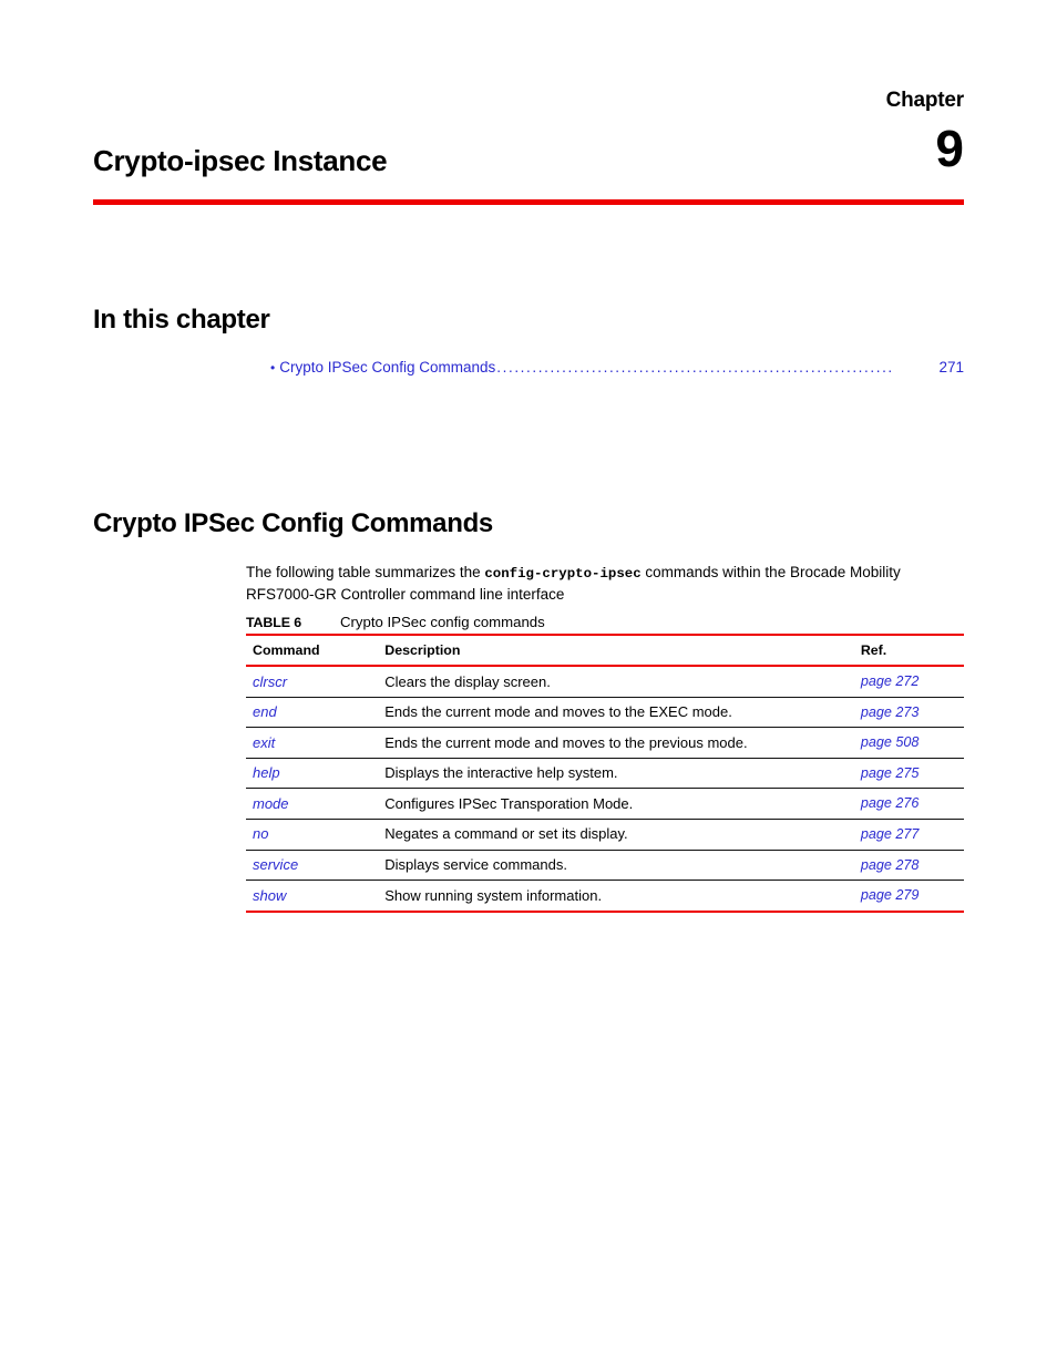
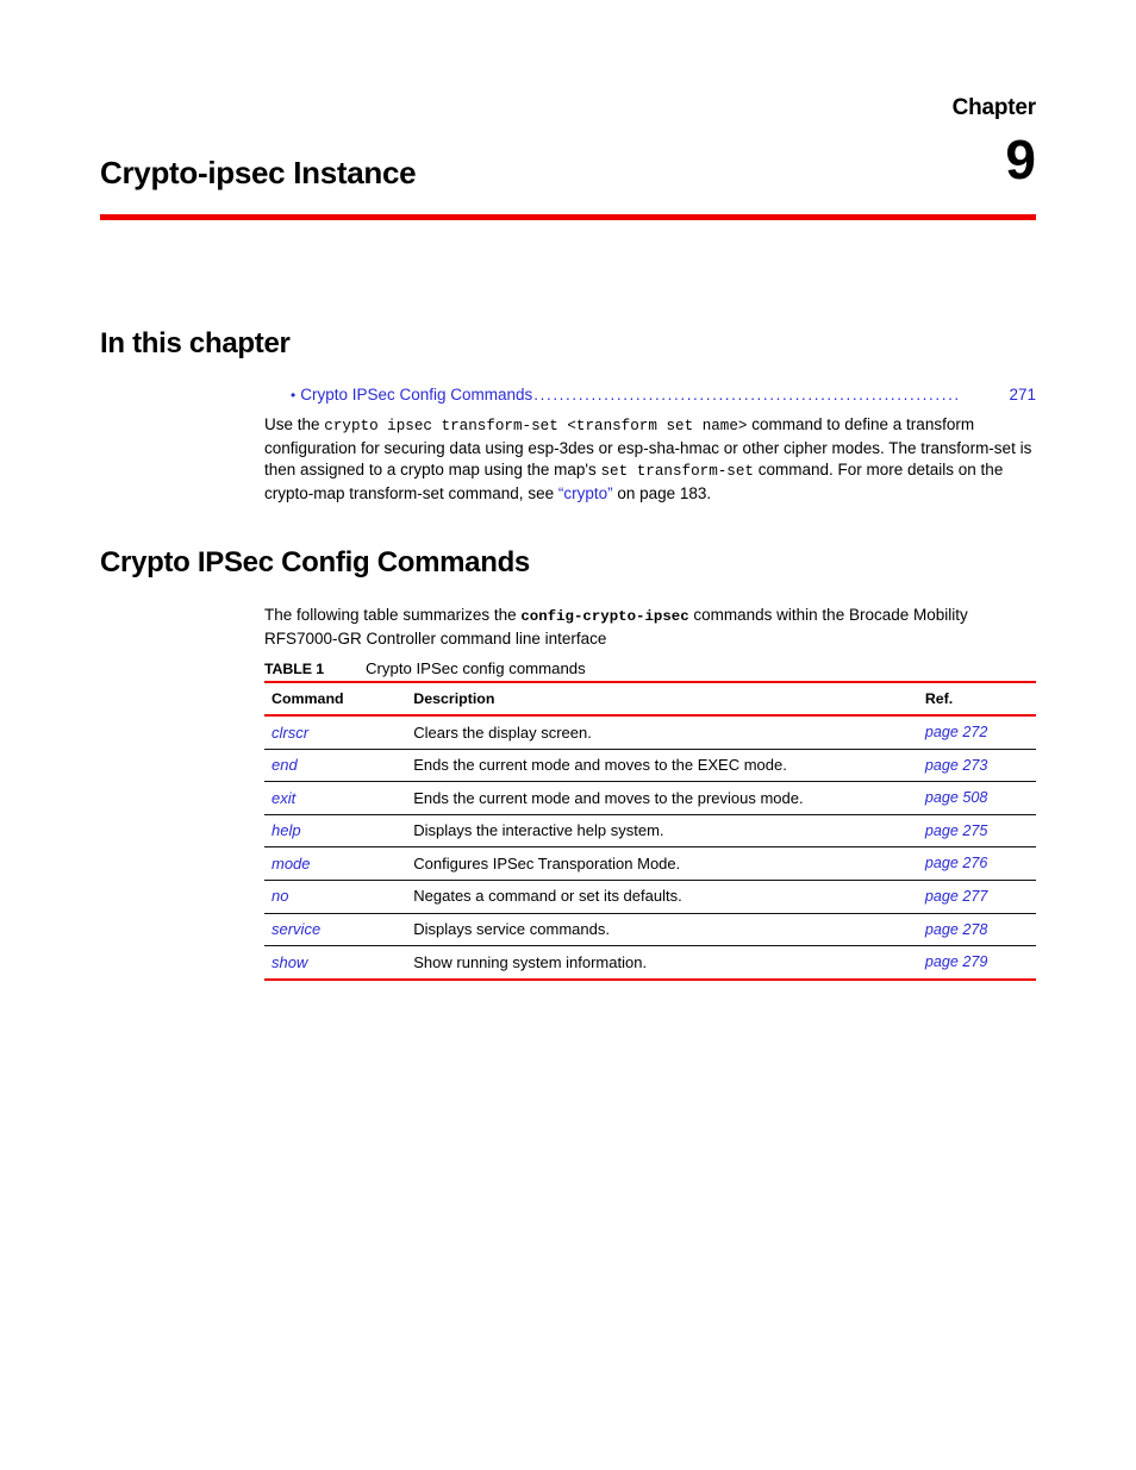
  Chapter
  9
  Crypto-ipsec Instance
  In this chapter
  •
  Crypto IPSec Config Commands
  ...................................................................
  271
+ Use the crypto ipsec transform-set <transform set name> command to define a transform configuration for securing data using esp-3des or esp-sha-hmac or other cipher modes. The transform-set is then assigned to a crypto map using the map's set transform-set command. For more details on the crypto-map transform-set command, see “crypto” on page 183.
  Crypto IPSec Config Commands
  The following table summarizes the config-crypto-ipsec commands within the Brocade Mobility RFS7000-GR Controller command line interface
- TABLE 6 Crypto IPSec config commands
+ TABLE 1 Crypto IPSec config commands
  Command	Description	Ref.
  clrscr	Clears the display screen.	page 272
  end	Ends the current mode and moves to the EXEC mode.	page 273
  exit	Ends the current mode and moves to the previous mode.	page 508
  help	Displays the interactive help system.	page 275
  mode	Configures IPSec Transporation Mode.	page 276
- no	Negates a command or set its display.	page 277
+ no	Negates a command or set its defaults.	page 277
  service	Displays service commands.	page 278
  show	Show running system information.	page 279
